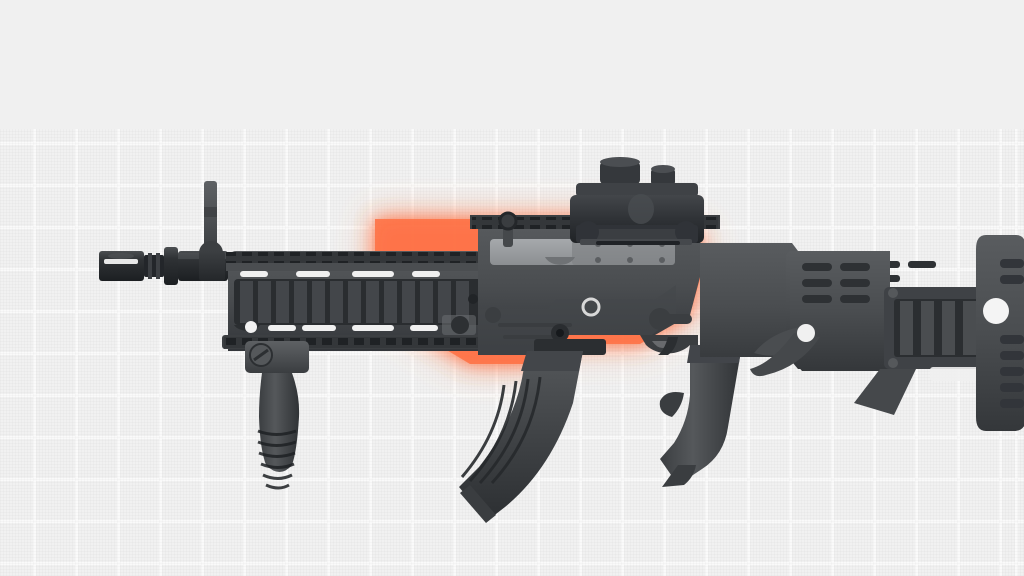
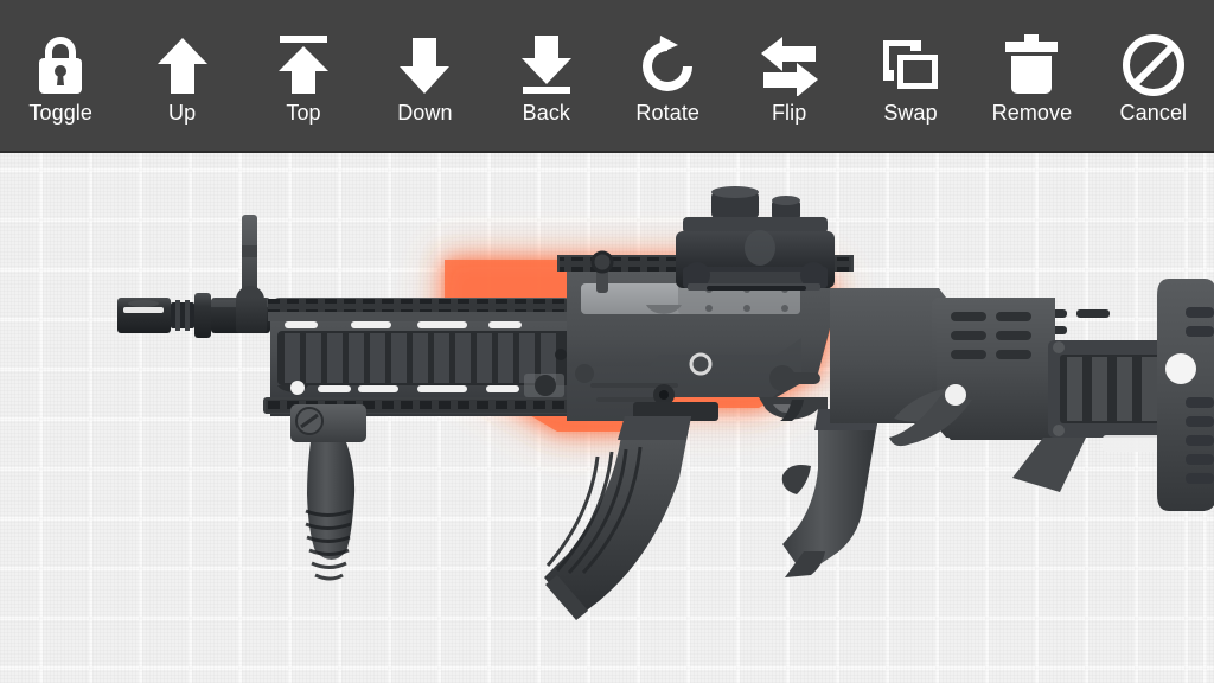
+ Toggle
+ Up
+ Top
+ Down
+ Back
+ Rotate
+ Flip
+ Swap
+ Remove
+ Cancel
